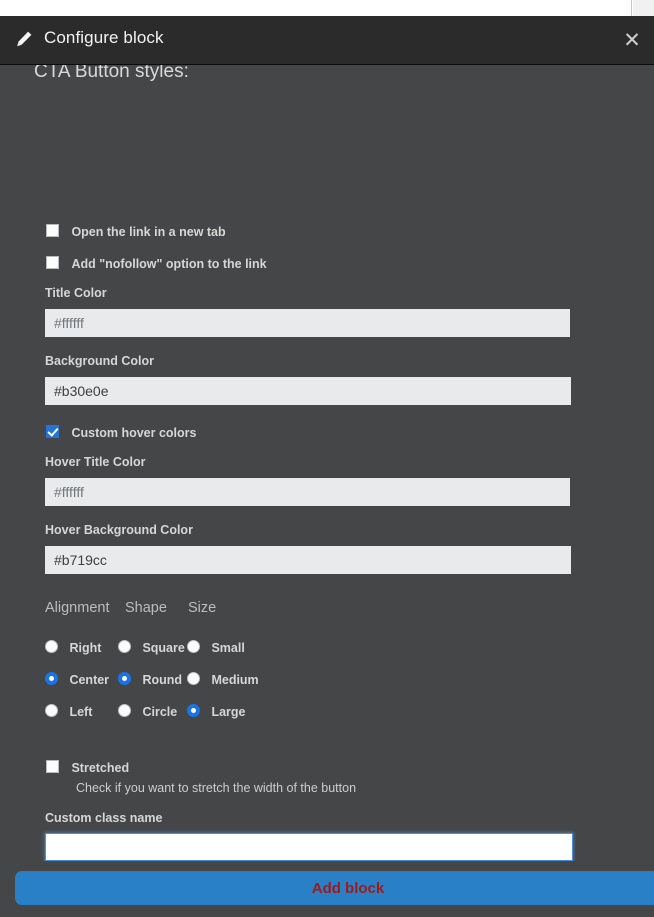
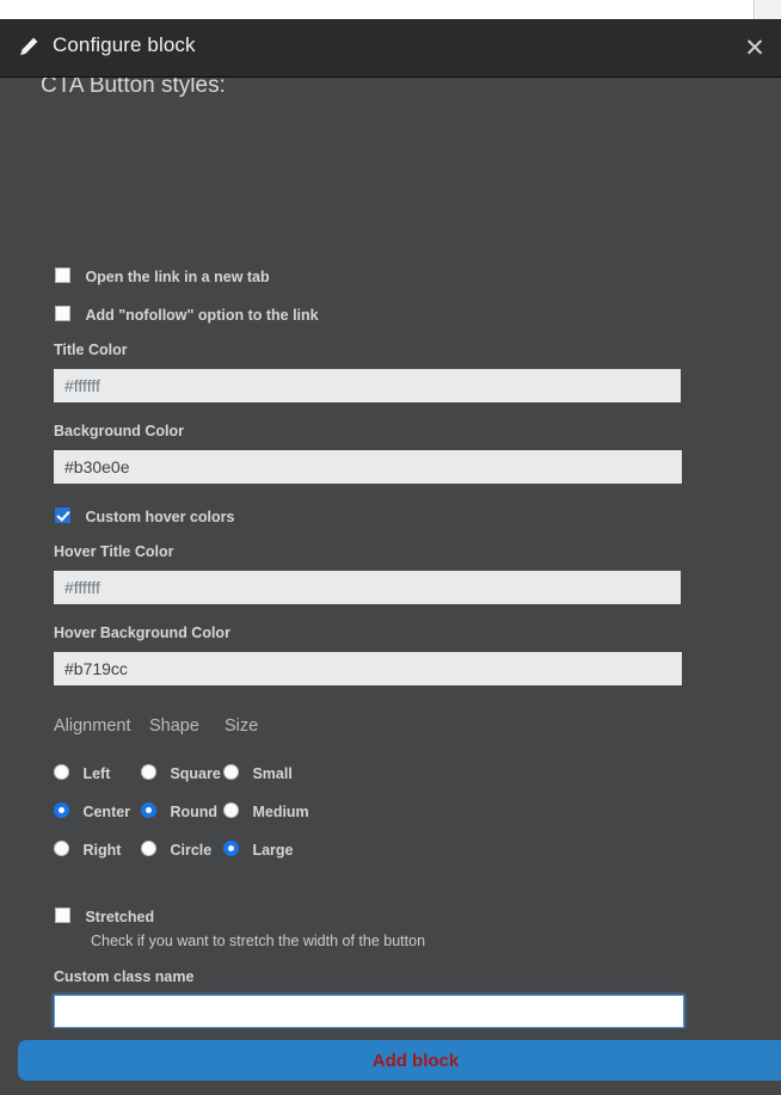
  Configure block
  ✕
  CTA Button styles:
  Open the link in a new tab
  Add "nofollow" option to the link
  Title Color
  #ffffff
  Background Color
  #b30e0e
  Custom hover colors
  Hover Title Color
  #ffffff
  Hover Background Color
  #b719cc
  Alignment
  Shape
  Size
- Right
+ Left
  Center
- Left
+ Right
  Square
  Round
  Circle
  Small
  Medium
  Large
  Stretched
  Check if you want to stretch the width of the button
  Custom class name
  Add block
